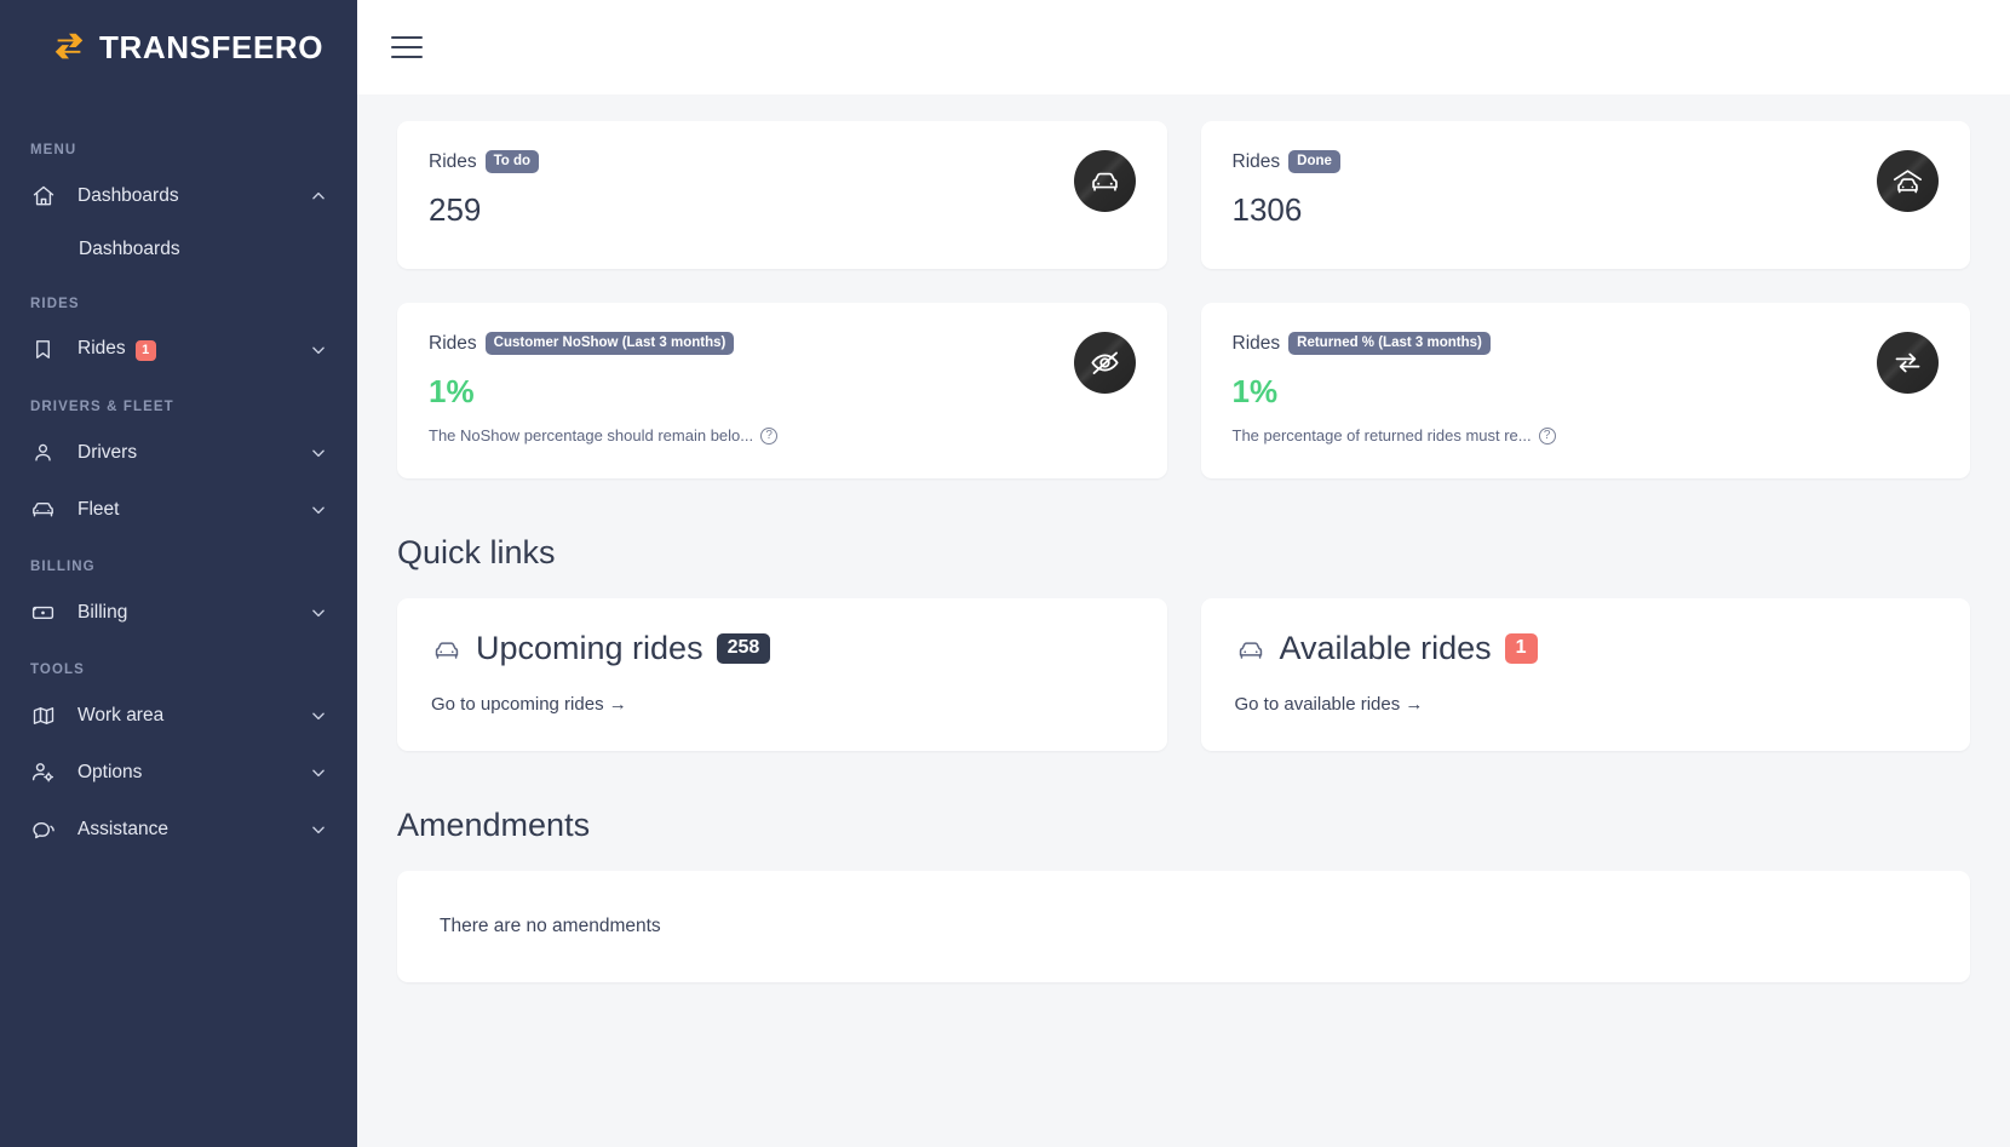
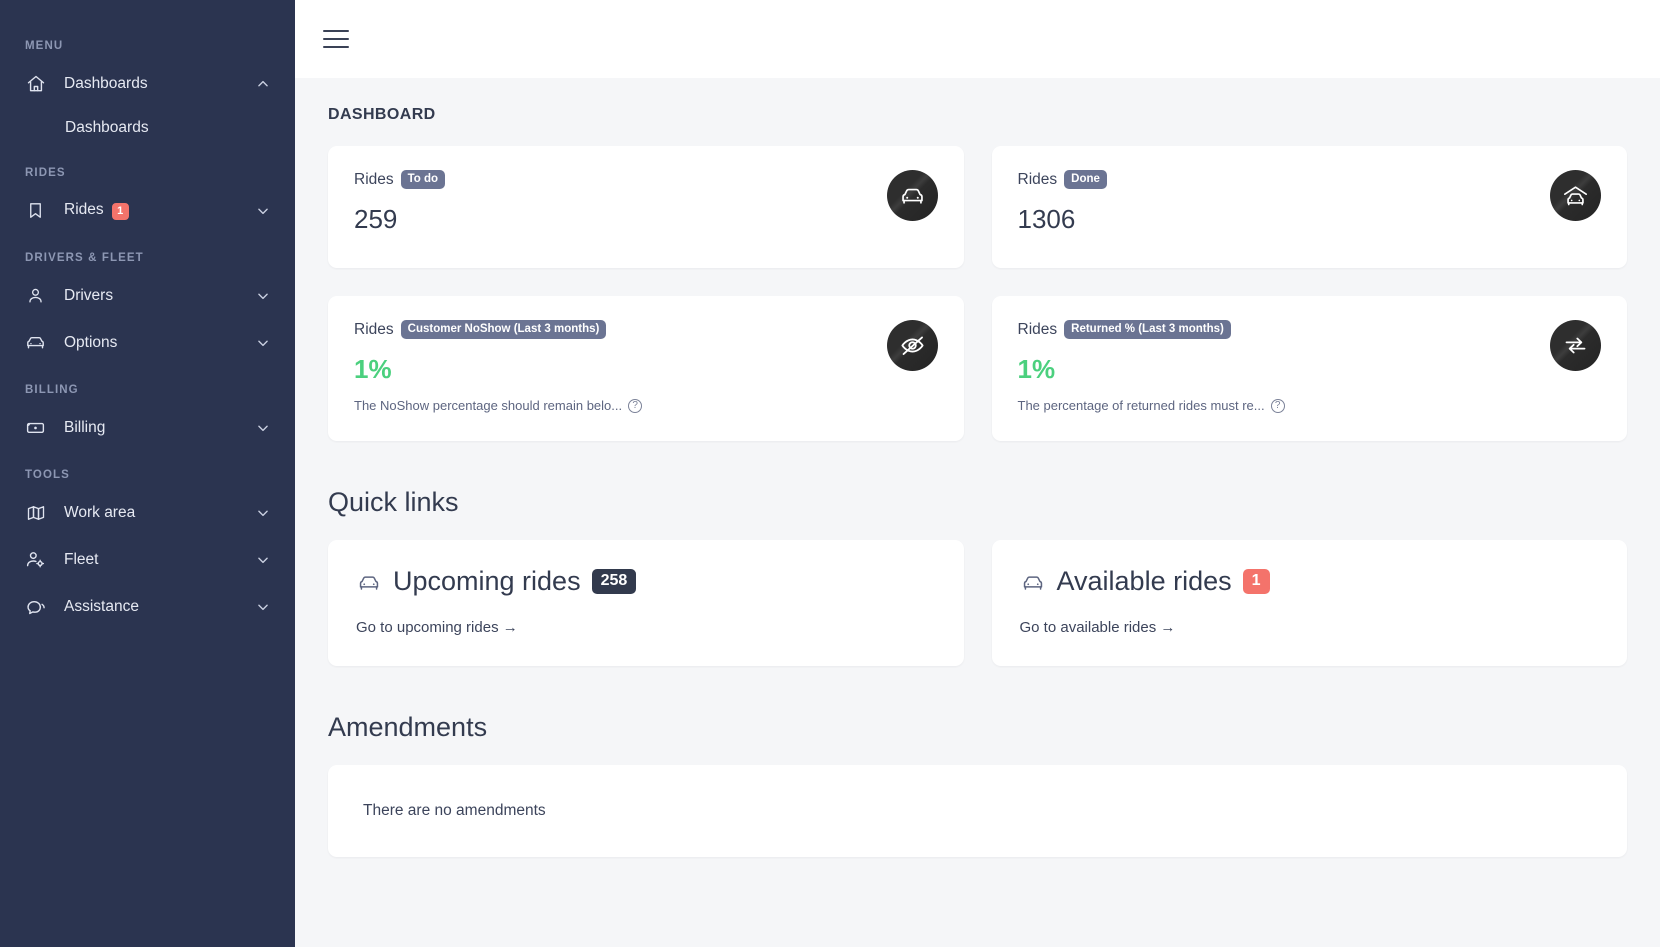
- TRANSFEERO
  MENU
  Dashboards
  Dashboards
  RIDES
  Rides 1
  DRIVERS & FLEET
  Drivers
- Fleet
+ Options
  BILLING
  Billing
  TOOLS
  Work area
- Options
+ Fleet
  Assistance
+ DASHBOARD
  Rides
  To do
  259
  Rides
  Done
  1306
  Rides
  Customer NoShow (Last 3 months)
  1%
  The NoShow percentage should remain belo...
  ?
  Rides
  Returned % (Last 3 months)
  1%
  The percentage of returned rides must re...
  ?
  Quick links
  Upcoming rides
  258
  Go to upcoming rides →
  Available rides
  1
  Go to available rides →
  Amendments
  There are no amendments
